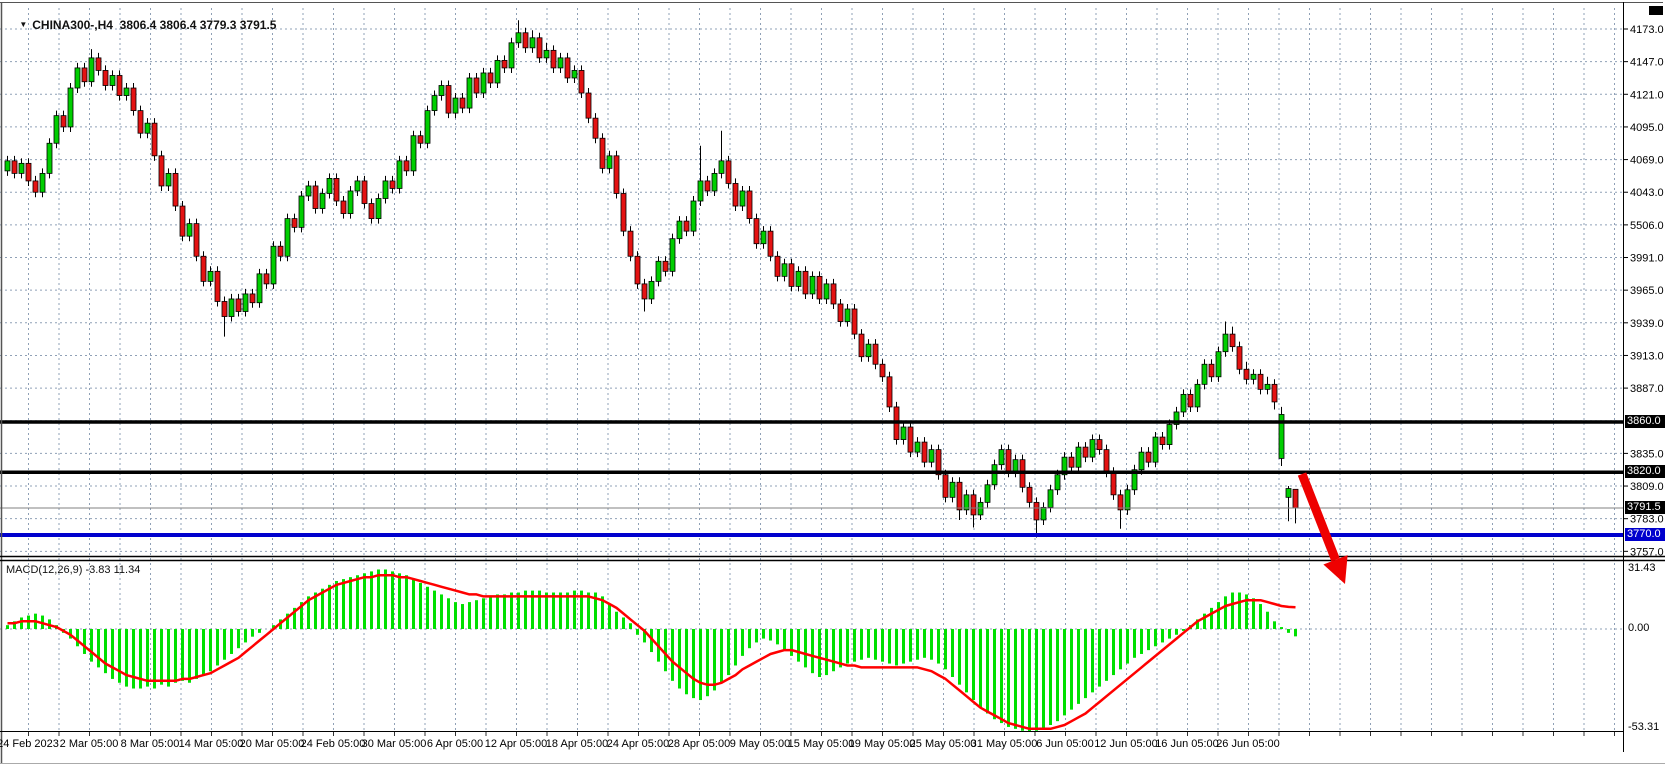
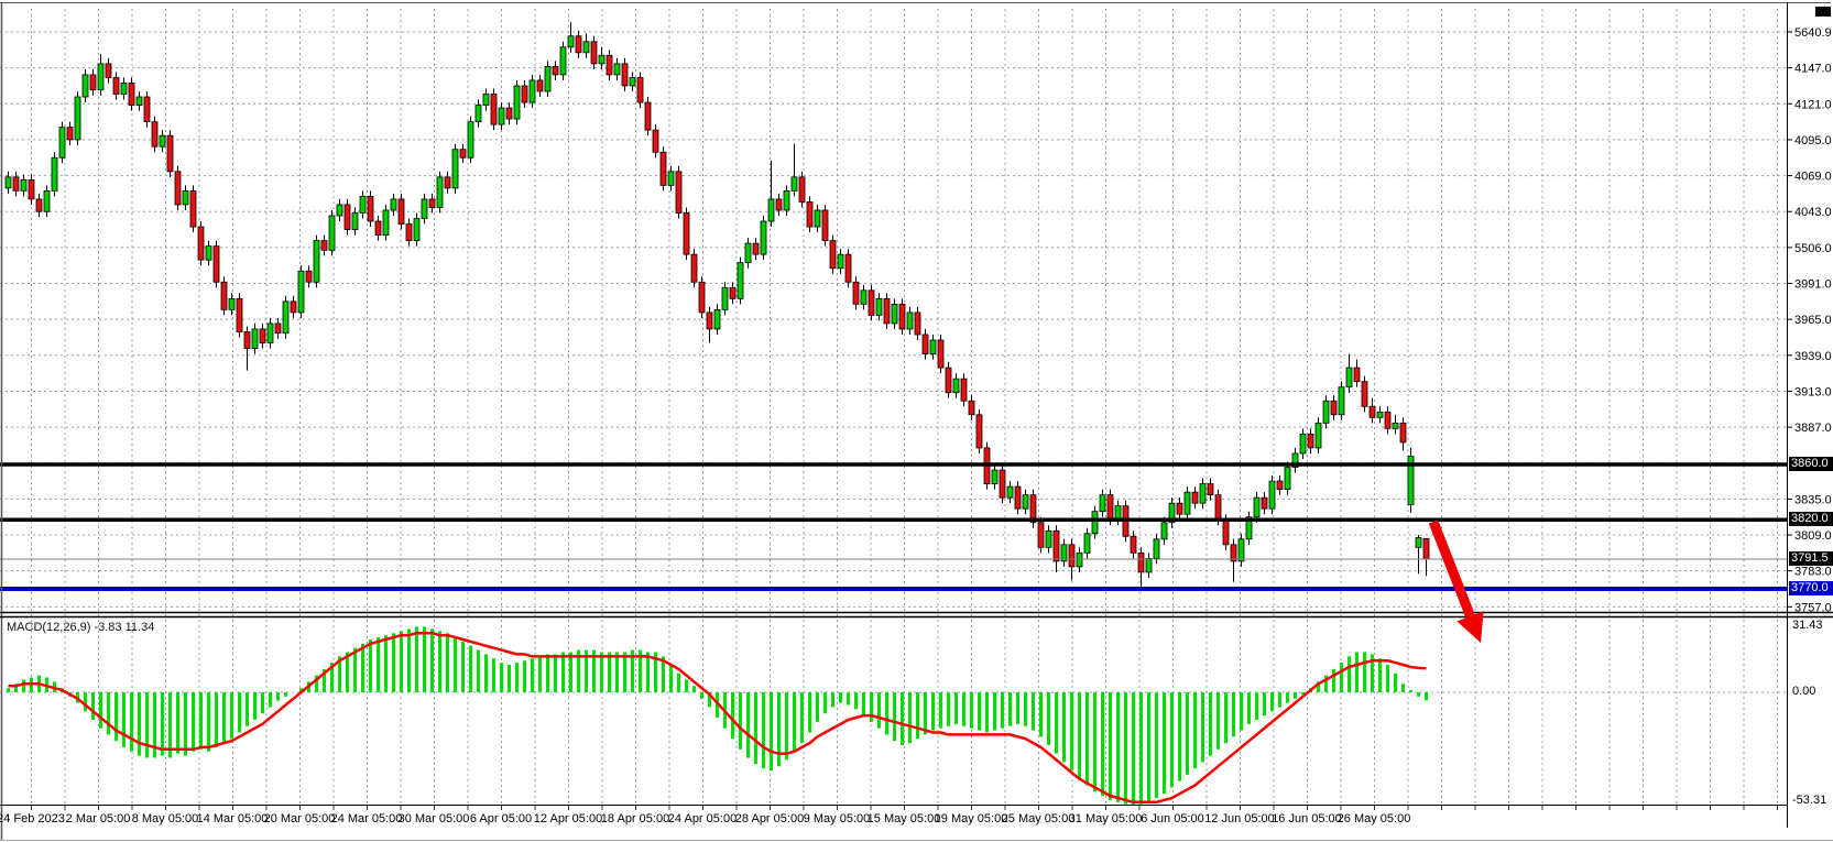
- 4173.0
+ 5640.9
  4147.0
  4121.0
  4095.0
  4069.0
  4043.0
  5506.0
  3991.0
  3965.0
  3939.0
  3913.0
  3887.0
  3835.0
  3809.0
  3783.0
  3757.0
  24 Feb 2023
  2 Mar 05:00
- 8 Mar 05:00
+ 8 May 05:00
  14 Mar 05:00
  20 Mar 05:00
- 24 Feb 05:00
+ 24 Mar 05:00
  30 Mar 05:00
  6 Apr 05:00
  12 Apr 05:00
  18 Apr 05:00
  24 Apr 05:00
  28 Apr 05:00
  9 May 05:00
  15 May 05:00
  19 May 05:00
  25 May 05:00
  31 May 05:00
  6 Jun 05:00
  12 Jun 05:00
  16 Jun 05:00
- 26 Jun 05:00
+ 26 May 05:00
- ▼ CHINA300-,H4 3806.4 3806.4 3779.3 3791.5
  MACD(12,26,9) -3.83 11.34
  3860.0
  3820.0
  3791.5
  3770.0
  31.43
  0.00
  -53.31
